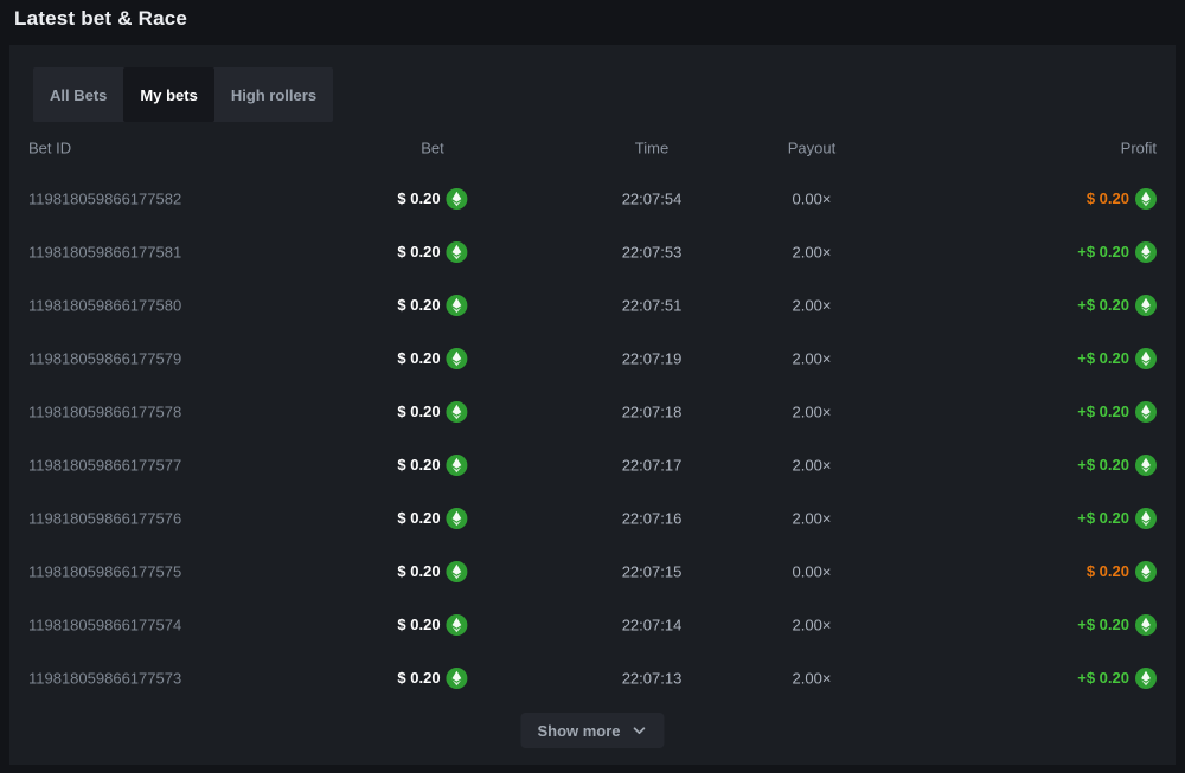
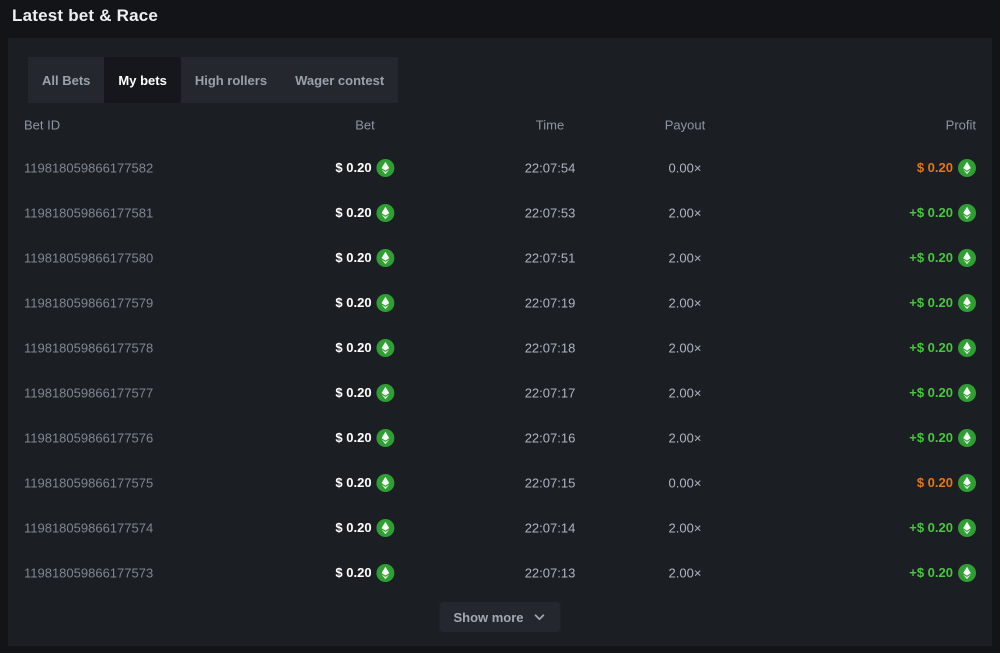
  Latest bet & Race
  All Bets
  My bets
  High rollers
+ Wager contest
  Bet ID
  Bet
  Time
  Payout
  Profit
  119818059866177582
  $ 0.20
  22:07:54
  0.00×
  $ 0.20
  119818059866177581
  $ 0.20
  22:07:53
  2.00×
  +$ 0.20
  119818059866177580
  $ 0.20
  22:07:51
  2.00×
  +$ 0.20
  119818059866177579
  $ 0.20
  22:07:19
  2.00×
  +$ 0.20
  119818059866177578
  $ 0.20
  22:07:18
  2.00×
  +$ 0.20
  119818059866177577
  $ 0.20
  22:07:17
  2.00×
  +$ 0.20
  119818059866177576
  $ 0.20
  22:07:16
  2.00×
  +$ 0.20
  119818059866177575
  $ 0.20
  22:07:15
  0.00×
  $ 0.20
  119818059866177574
  $ 0.20
  22:07:14
  2.00×
  +$ 0.20
  119818059866177573
  $ 0.20
  22:07:13
  2.00×
  +$ 0.20
  Show more
